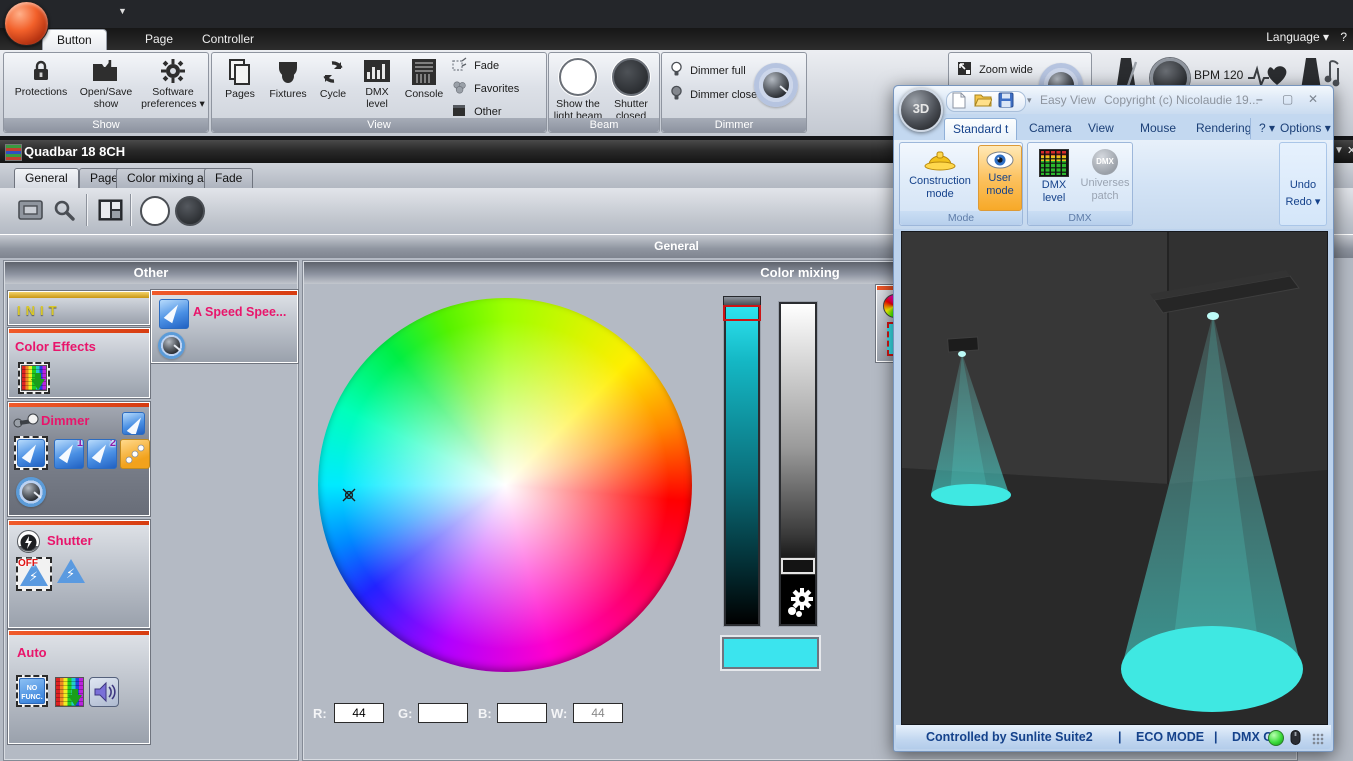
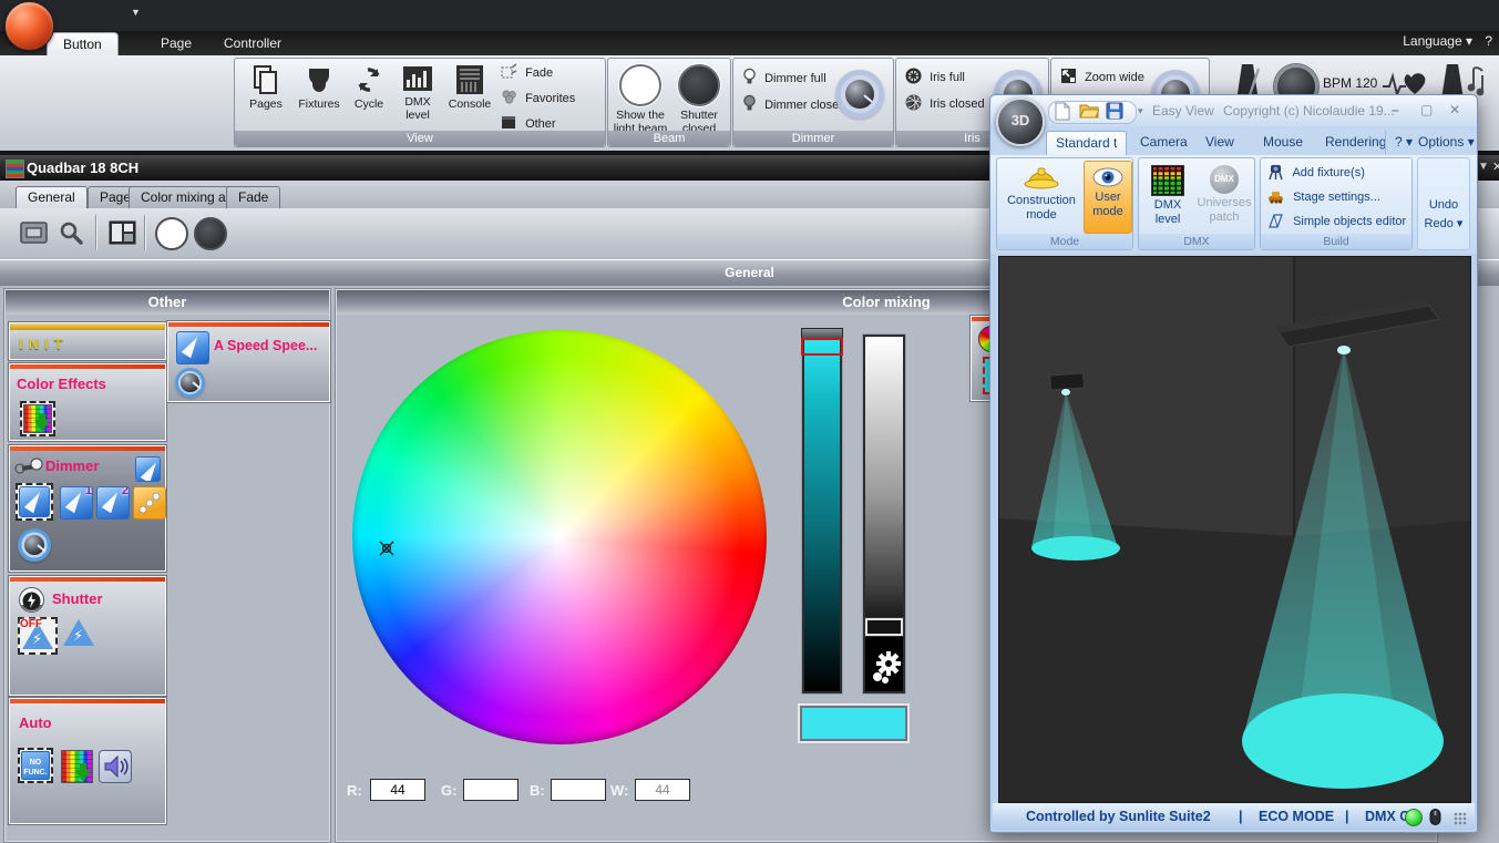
  ▼
  Button
  Page
  Controller
  Language ▾
  ?
- Protections
- Open/Save show
- Software preferences ▾
- Show
  Pages
  Fixtures
  Cycle
  DMX level
  Console
  Fade
  Favorites
  View
  Show the light beam
  Shutter closed
  Beam
  Dimmer full
  Dimmer close
  Dimmer
+ Iris full
+ Iris closed
+ Iris
  Zoom wide
  BPM 120
  Quadbar 18 8CH
  ▼
  ✕
  General
  Page
  Color mixing a
  Fade
  General
  Other
  INIT
  Color Effects
  A Speed Spee...
  Dimmer
  1
  2
  Shutter
  ⚡
  OFF
  ⚡
  Auto
  Color mixing
  R:
  44
  G:
  B:
  W:
  44
  ▾
  Easy View
  Copyright (c) Nicolaudie 19...
  –
  ▢
  ✕
  3D
  Standard t
  Camera
  View
  Mouse
  Rendering
  ? ▾
  Options ▾
  Construction mode
  User mode
  Mode
  DMX level
  DMX
  Universes patch
  DMX
+ Add fixture(s)
+ Stage settings...
+ Simple objects editor
+ Build
  Undo
  Redo ▾
  Controlled by Sunlite Suite2
  |
  ECO MODE
  |
